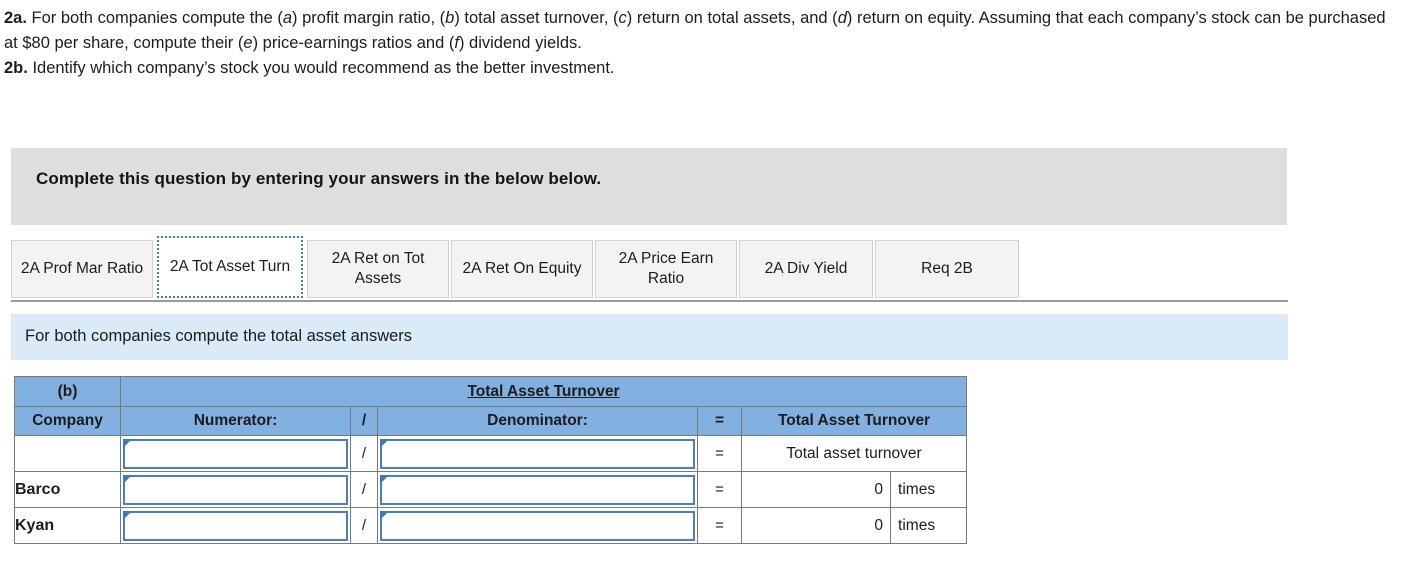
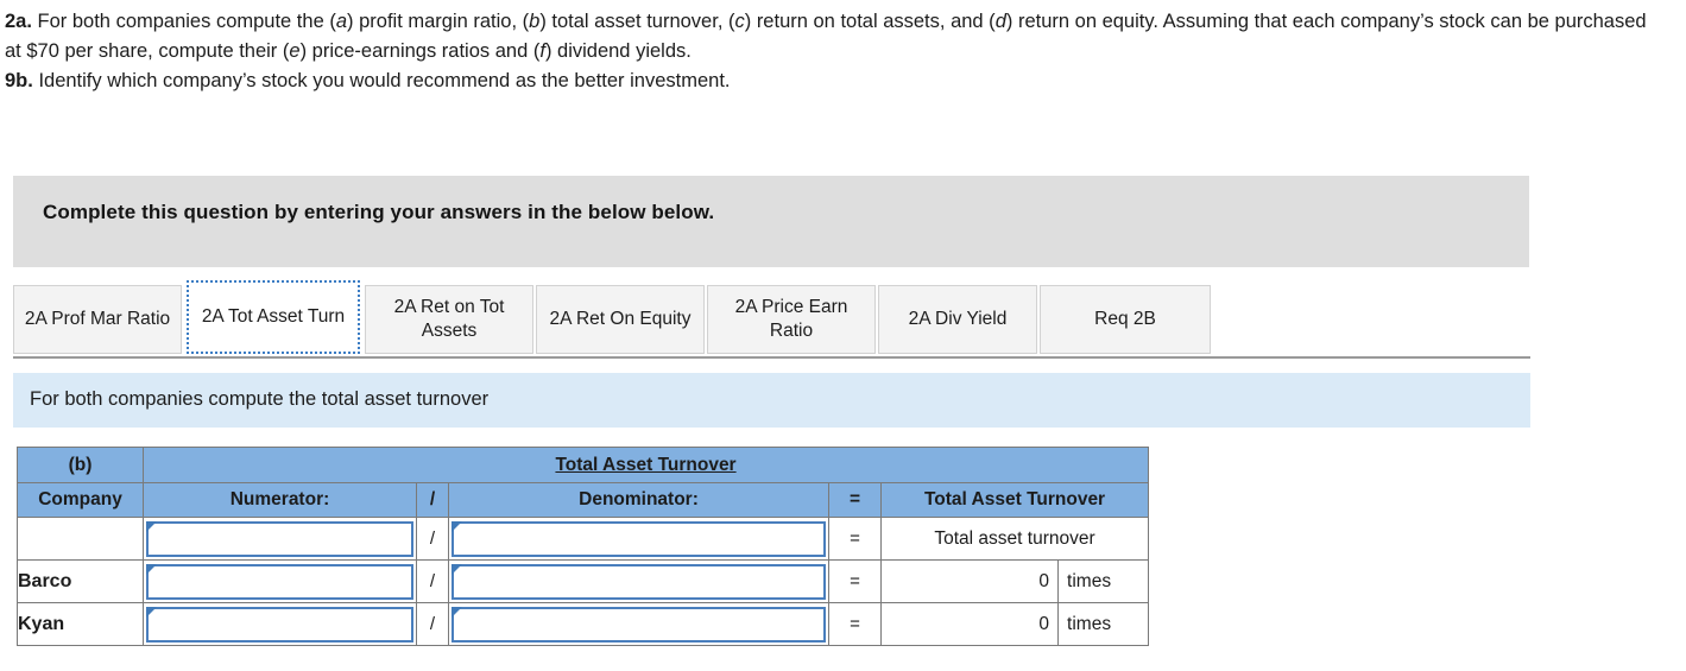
- 2a. For both companies compute the (a) profit margin ratio, (b) total asset turnover, (c) return on total assets, and (d) return on equity. Assuming that each company’s stock can be purchased at $80 per share, compute their (e) price-earnings ratios and (f) dividend yields.
+ 2a. For both companies compute the (a) profit margin ratio, (b) total asset turnover, (c) return on total assets, and (d) return on equity. Assuming that each company’s stock can be purchased at $70 per share, compute their (e) price-earnings ratios and (f) dividend yields.
- 2b. Identify which company’s stock you would recommend as the better investment.
+ 9b. Identify which company’s stock you would recommend as the better investment.
  Complete this question by entering your answers in the below below.
  2A Prof Mar Ratio
  2A Tot Asset Turn
  2A Ret on Tot Assets
  2A Ret On Equity
  2A Price Earn Ratio
  2A Div Yield
  Req 2B
- For both companies compute the total asset answers
+ For both companies compute the total asset turnover
  (b)	Total Asset Turnover
  Company	Numerator:	/	Denominator:	=	Total Asset Turnover
  		/		=	Total asset turnover
  Barco		/		=	0 times
  Kyan		/		=	0 times
